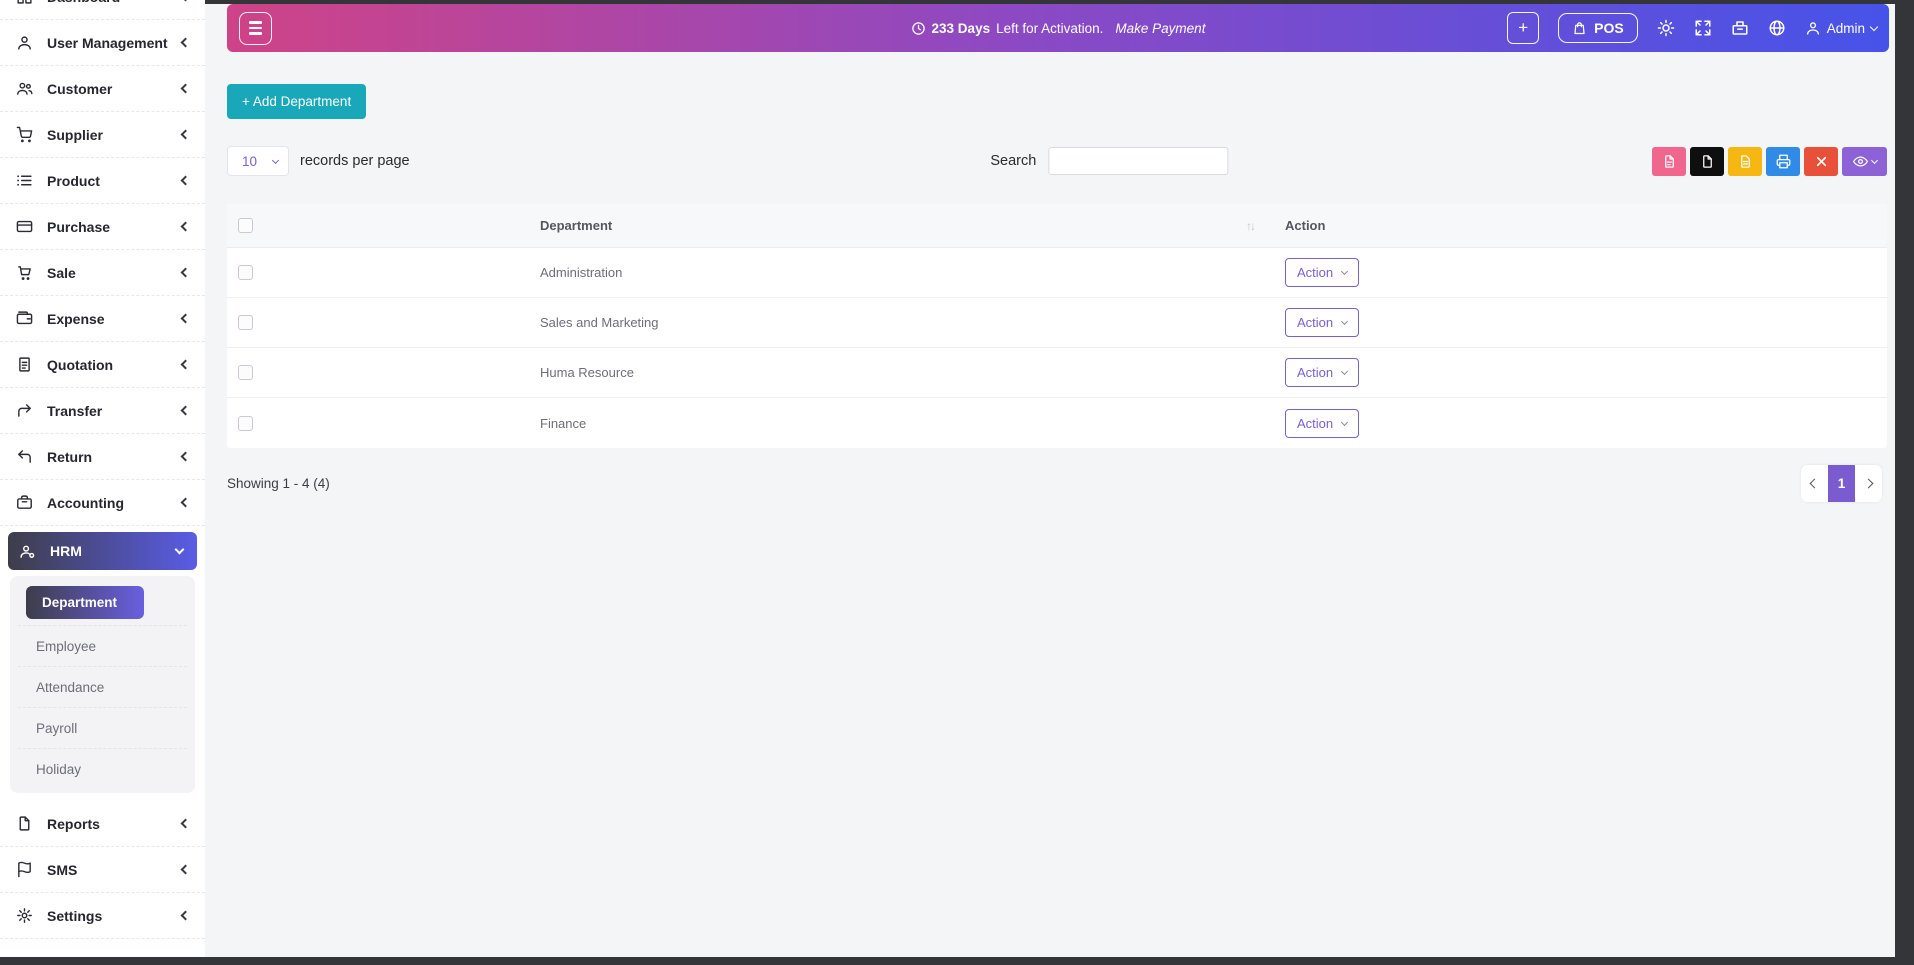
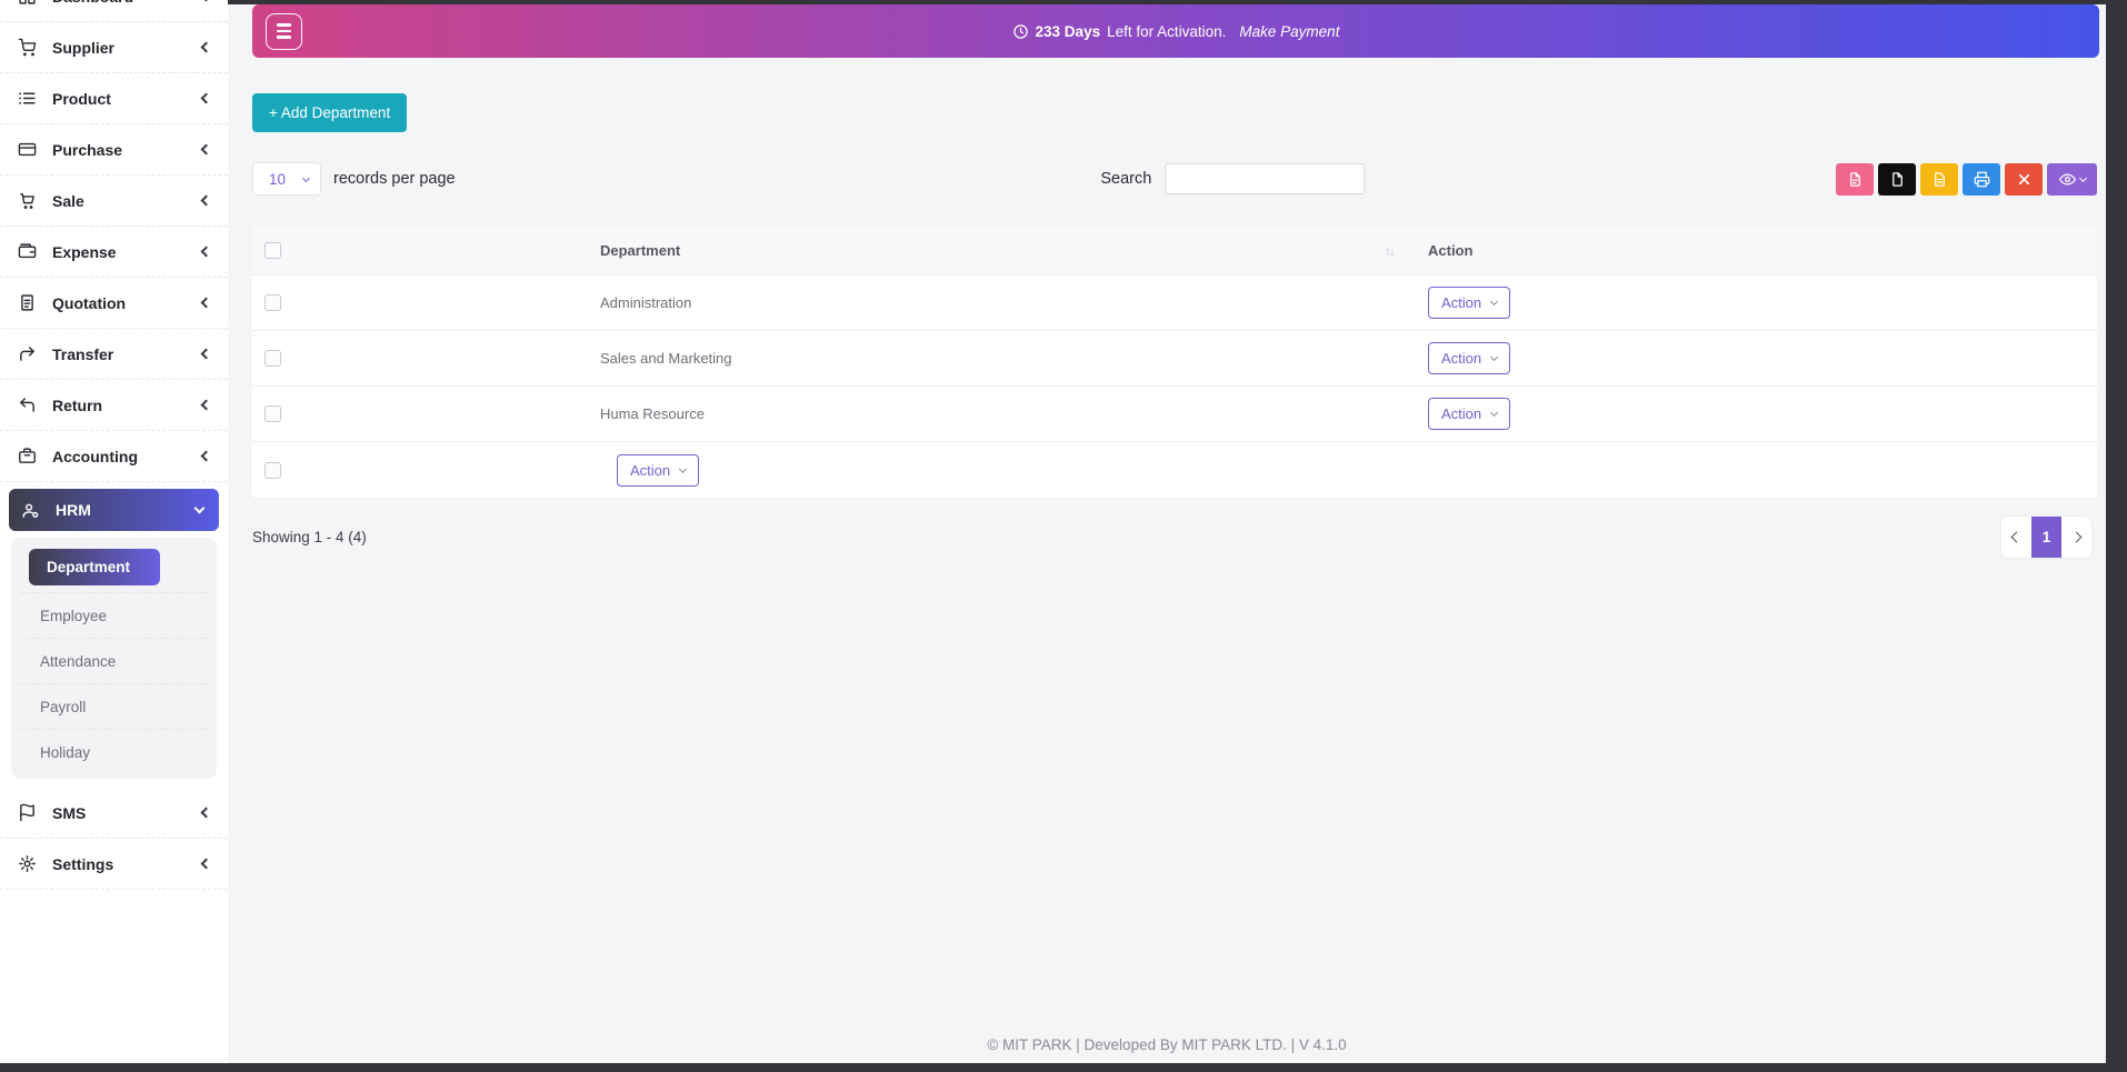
- User Management
- Customer
  Supplier
  Product
  Purchase
  Sale
  Expense
  Quotation
  Transfer
  Return
  Accounting
  HRM
  Department
  Employee
  Attendance
  Payroll
  Holiday
- Reports
  SMS
  Settings
  233 Days
  Left for Activation.
  Make Payment
- +
- POS
- Admin
  + Add Department
  10
  records per page
  Search
  Department
  ↑↓
  Action
  Administration
  Action
  Sales and Marketing
  Action
  Huma Resource
  Action
- Finance
  Action
  Showing 1 - 4 (4)
  1
+ © MIT PARK | Developed By MIT PARK LTD. | V 4.1.0
